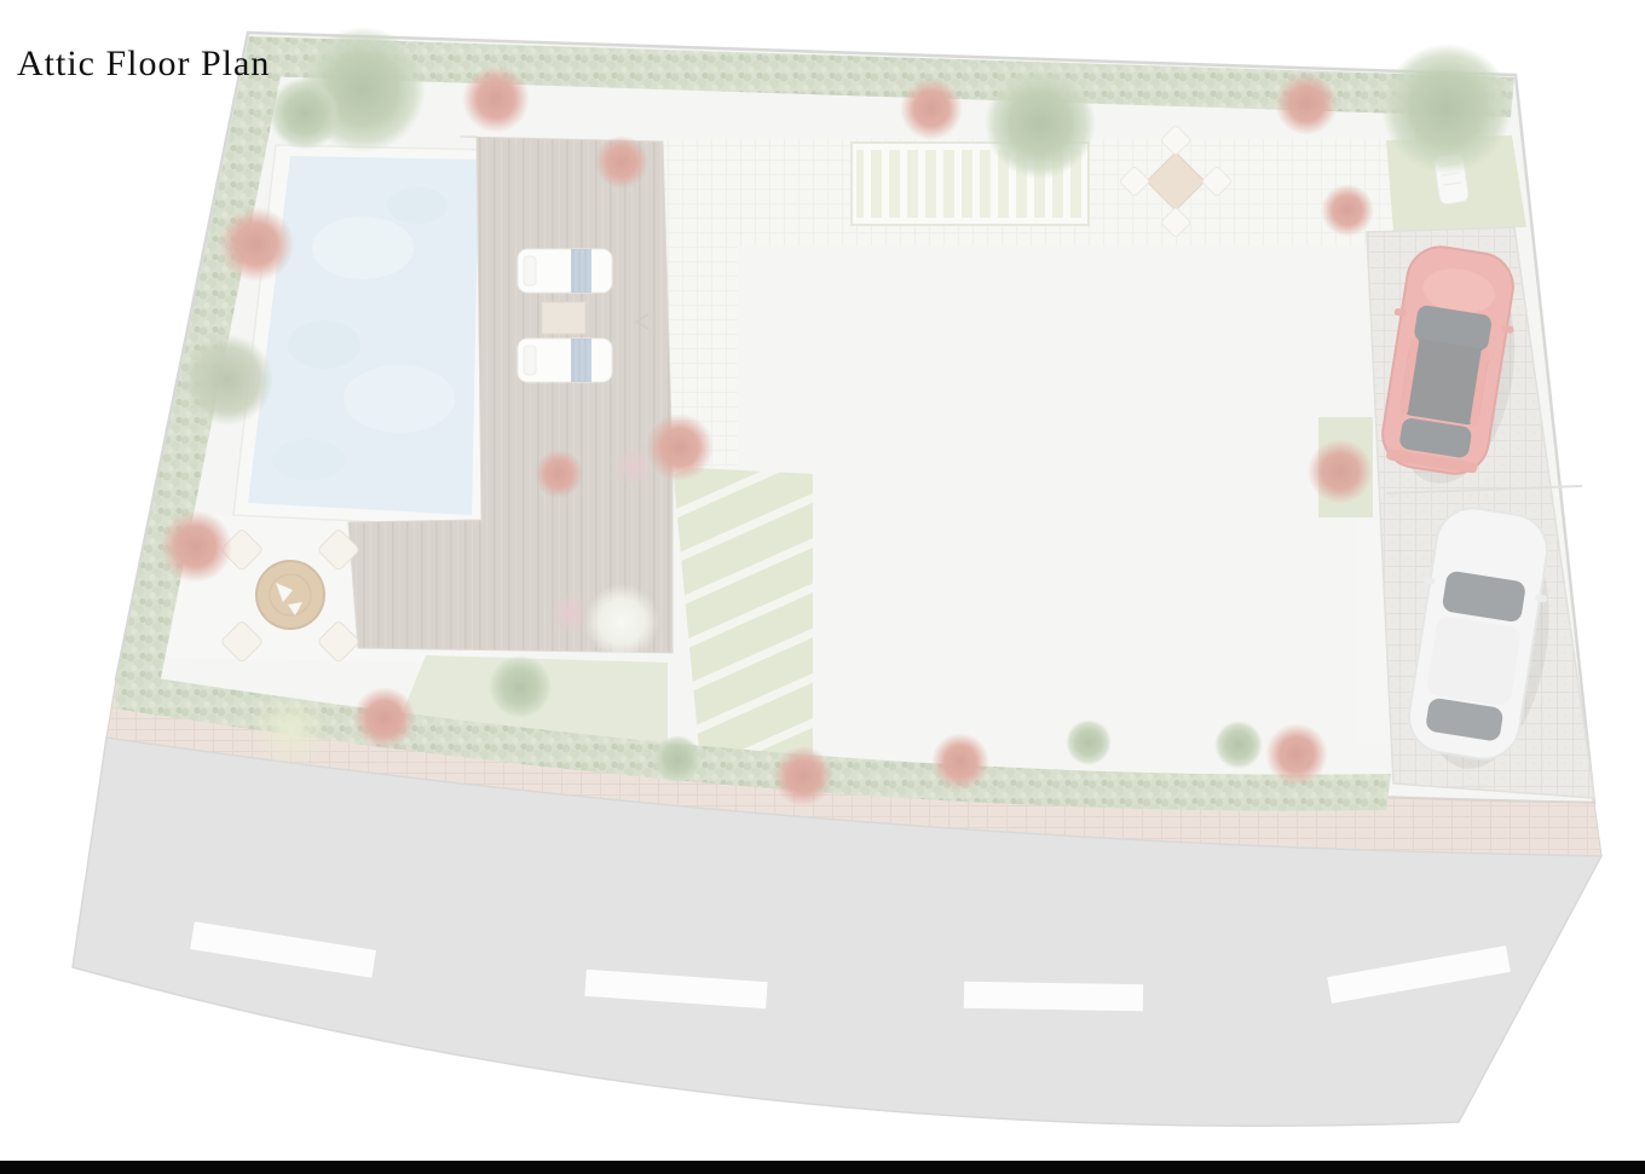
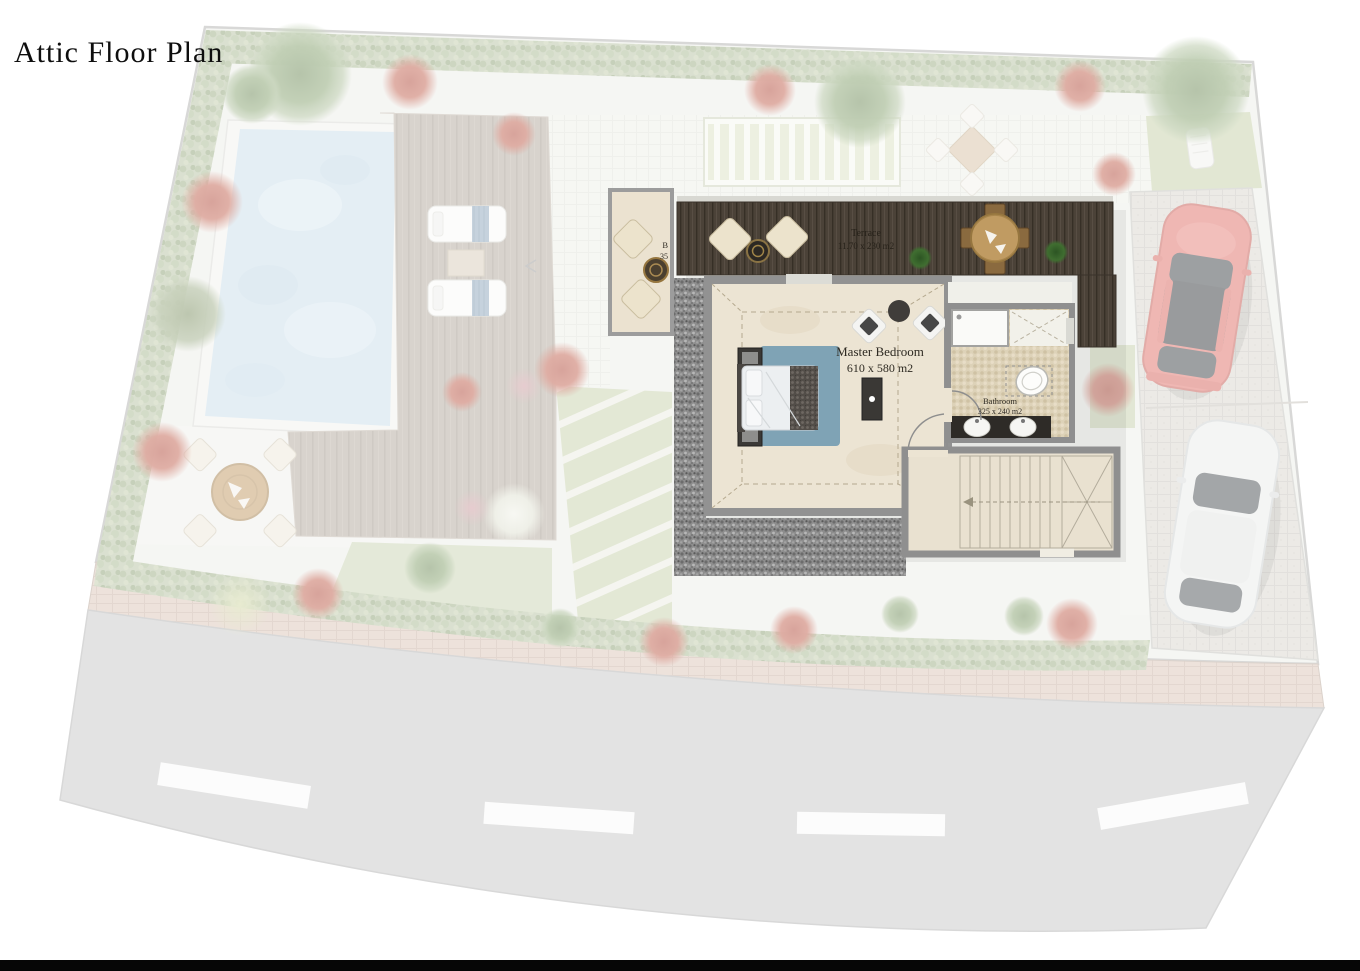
+ B
+ 35
+ Terrace
+ 11.70 x 230 m2
+ Master Bedroom
+ 610 x 580 m2
+ Bathroom
+ 325 x 240 m2
  Attic Floor Plan
